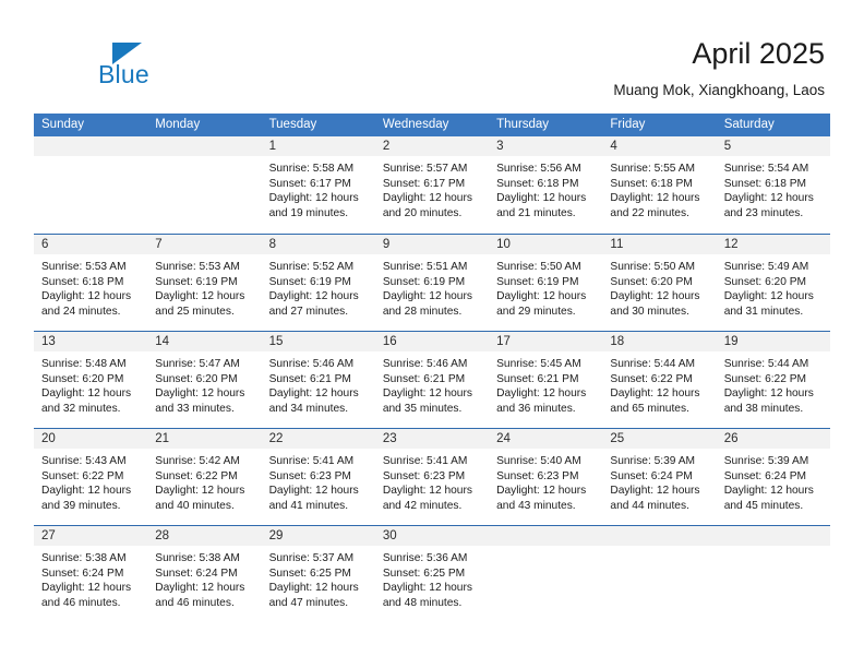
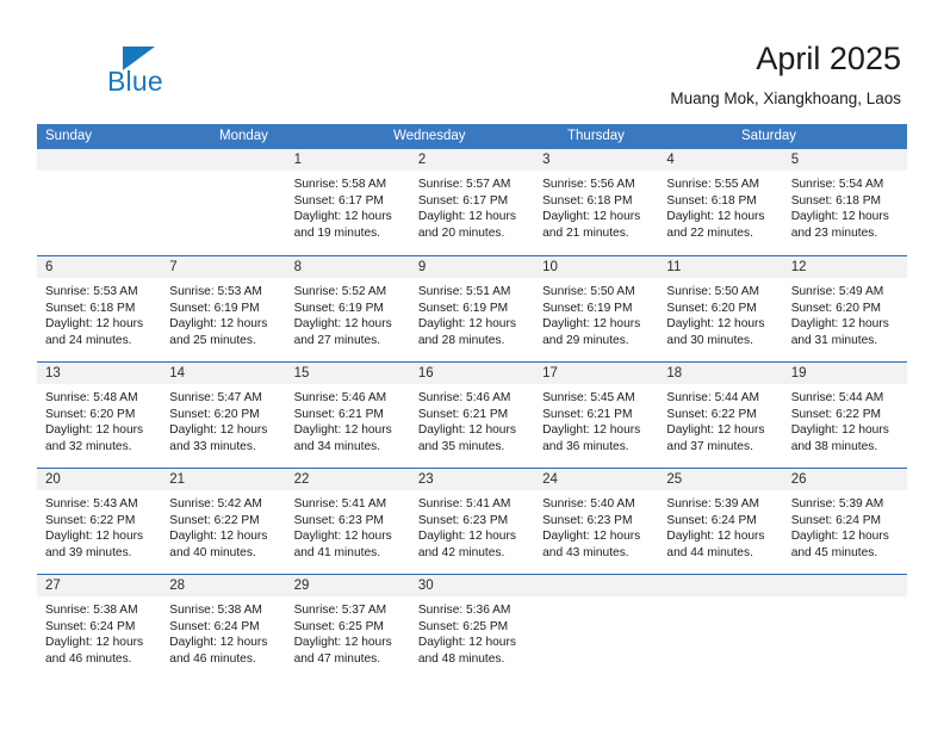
  Blue
  April 2025
  Muang Mok, Xiangkhoang, Laos
  Sunday
  Monday
- Tuesday
  Wednesday
  Thursday
- Friday
  Saturday
  1
  Sunrise: 5:58 AM
  Sunset: 6:17 PM
  Daylight: 12 hours
  and 19 minutes.
  2
  Sunrise: 5:57 AM
  Sunset: 6:17 PM
  Daylight: 12 hours
  and 20 minutes.
  3
  Sunrise: 5:56 AM
  Sunset: 6:18 PM
  Daylight: 12 hours
  and 21 minutes.
  4
  Sunrise: 5:55 AM
  Sunset: 6:18 PM
  Daylight: 12 hours
  and 22 minutes.
  5
  Sunrise: 5:54 AM
  Sunset: 6:18 PM
  Daylight: 12 hours
  and 23 minutes.
  6
  Sunrise: 5:53 AM
  Sunset: 6:18 PM
  Daylight: 12 hours
  and 24 minutes.
  7
  Sunrise: 5:53 AM
  Sunset: 6:19 PM
  Daylight: 12 hours
  and 25 minutes.
  8
  Sunrise: 5:52 AM
  Sunset: 6:19 PM
  Daylight: 12 hours
  and 27 minutes.
  9
  Sunrise: 5:51 AM
  Sunset: 6:19 PM
  Daylight: 12 hours
  and 28 minutes.
  10
  Sunrise: 5:50 AM
  Sunset: 6:19 PM
  Daylight: 12 hours
  and 29 minutes.
  11
  Sunrise: 5:50 AM
  Sunset: 6:20 PM
  Daylight: 12 hours
  and 30 minutes.
  12
  Sunrise: 5:49 AM
  Sunset: 6:20 PM
  Daylight: 12 hours
  and 31 minutes.
  13
  Sunrise: 5:48 AM
  Sunset: 6:20 PM
  Daylight: 12 hours
  and 32 minutes.
  14
  Sunrise: 5:47 AM
  Sunset: 6:20 PM
  Daylight: 12 hours
  and 33 minutes.
  15
  Sunrise: 5:46 AM
  Sunset: 6:21 PM
  Daylight: 12 hours
  and 34 minutes.
  16
  Sunrise: 5:46 AM
  Sunset: 6:21 PM
  Daylight: 12 hours
  and 35 minutes.
  17
  Sunrise: 5:45 AM
  Sunset: 6:21 PM
  Daylight: 12 hours
  and 36 minutes.
  18
  Sunrise: 5:44 AM
  Sunset: 6:22 PM
  Daylight: 12 hours
- and 65 minutes.
+ and 37 minutes.
  19
  Sunrise: 5:44 AM
  Sunset: 6:22 PM
  Daylight: 12 hours
  and 38 minutes.
  20
  Sunrise: 5:43 AM
  Sunset: 6:22 PM
  Daylight: 12 hours
  and 39 minutes.
  21
  Sunrise: 5:42 AM
  Sunset: 6:22 PM
  Daylight: 12 hours
  and 40 minutes.
  22
  Sunrise: 5:41 AM
  Sunset: 6:23 PM
  Daylight: 12 hours
  and 41 minutes.
  23
  Sunrise: 5:41 AM
  Sunset: 6:23 PM
  Daylight: 12 hours
  and 42 minutes.
  24
  Sunrise: 5:40 AM
  Sunset: 6:23 PM
  Daylight: 12 hours
  and 43 minutes.
  25
  Sunrise: 5:39 AM
  Sunset: 6:24 PM
  Daylight: 12 hours
  and 44 minutes.
  26
  Sunrise: 5:39 AM
  Sunset: 6:24 PM
  Daylight: 12 hours
  and 45 minutes.
  27
  Sunrise: 5:38 AM
  Sunset: 6:24 PM
  Daylight: 12 hours
  and 46 minutes.
  28
  Sunrise: 5:38 AM
  Sunset: 6:24 PM
  Daylight: 12 hours
  and 46 minutes.
  29
  Sunrise: 5:37 AM
  Sunset: 6:25 PM
  Daylight: 12 hours
  and 47 minutes.
  30
  Sunrise: 5:36 AM
  Sunset: 6:25 PM
  Daylight: 12 hours
  and 48 minutes.
